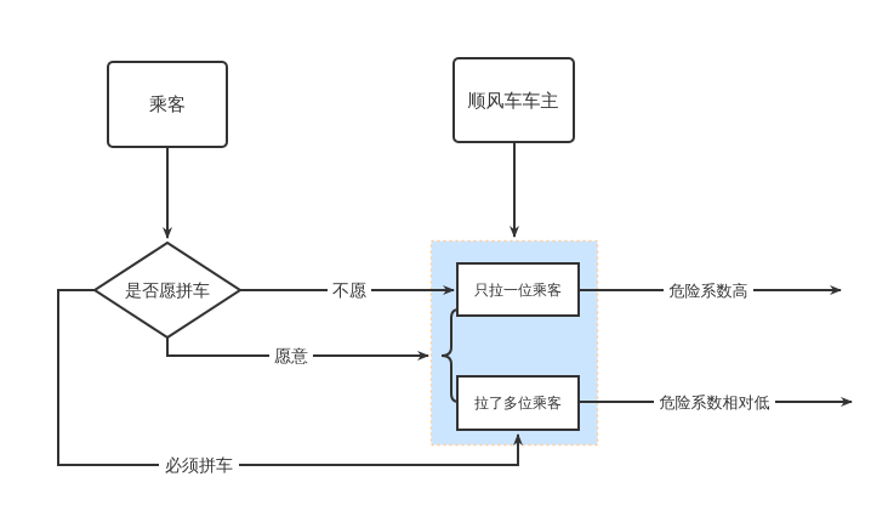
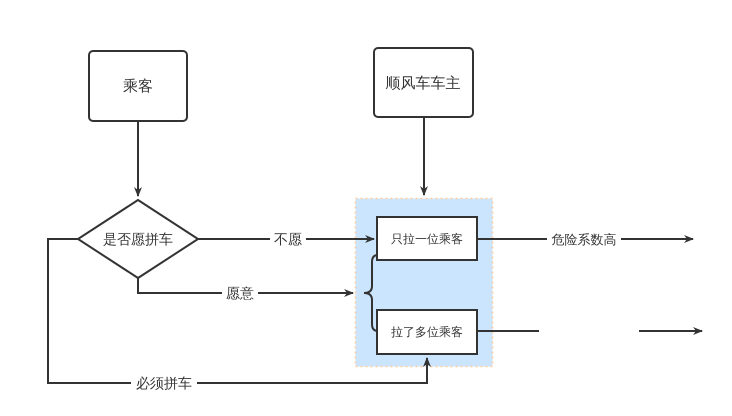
  乘客
  顺风车车主
  是否愿拼车
  只拉一位乘客
  拉了多位乘客
  不愿
  愿意
  必须拼车
  危险系数高
- 危险系数相对低
